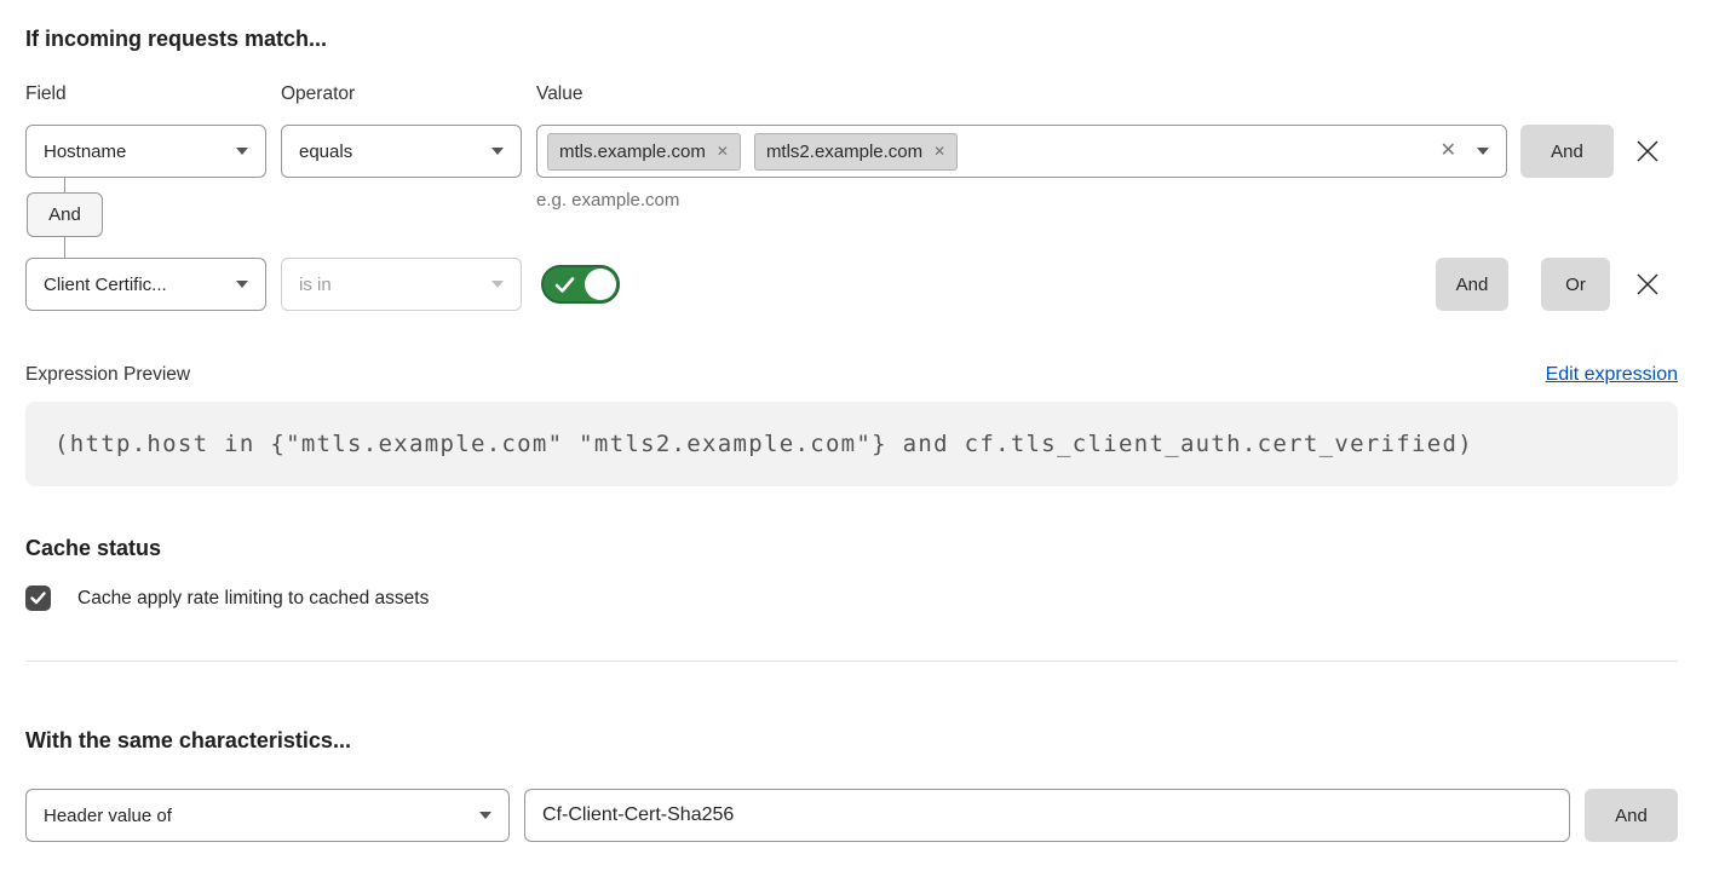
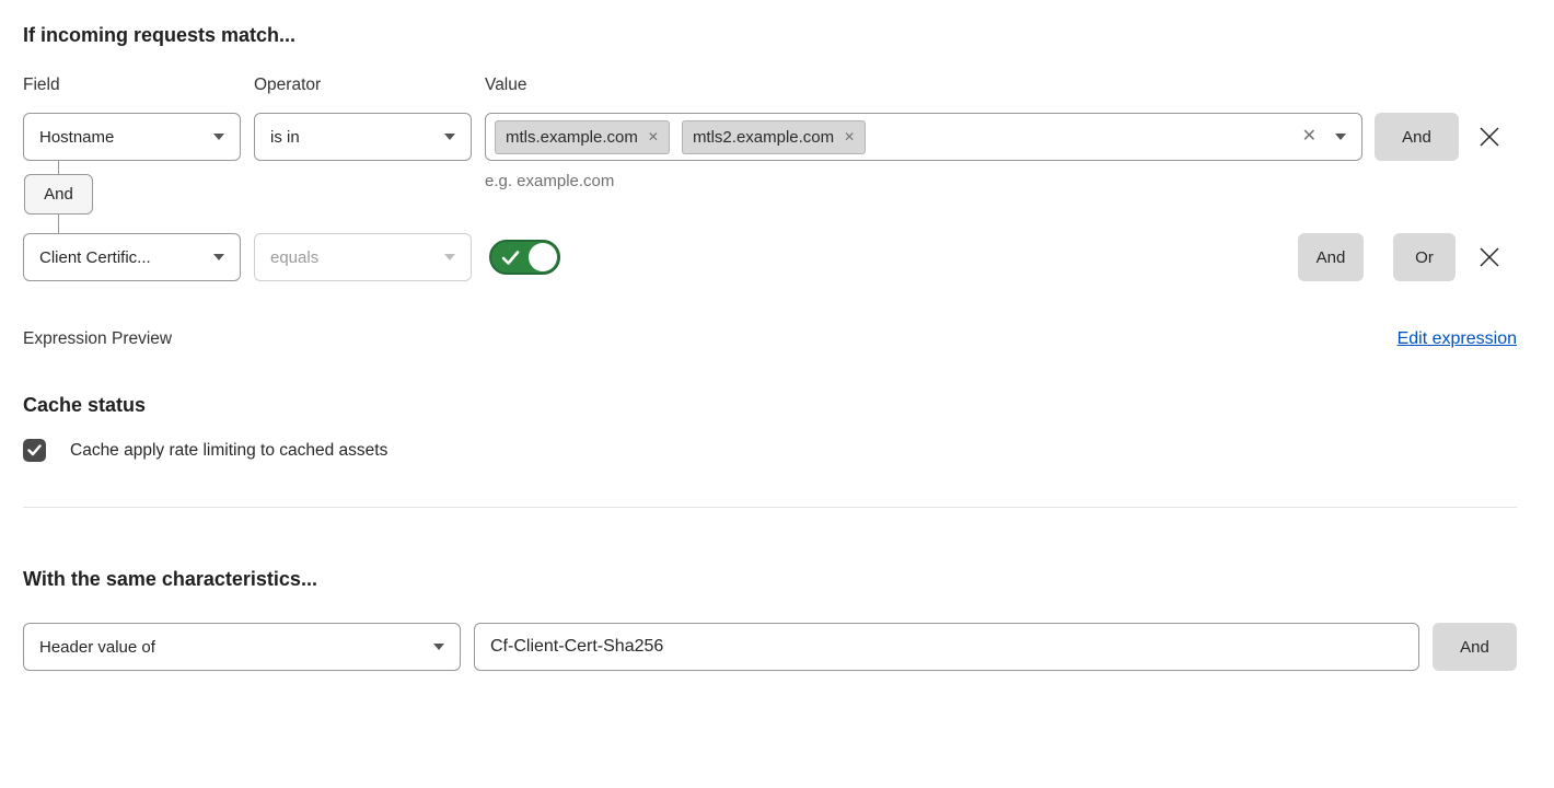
  If incoming requests match...
  Field
  Operator
  Value
  Hostname
- equals
+ is in
  mtls.example.com
  ✕
  mtls2.example.com
  ✕
  ✕
  And
  And
  e.g. example.com
  Client Certific...
- is in
+ equals
  And
  Or
  Expression Preview
  Edit expression
- (http.host in {"mtls.example.com" "mtls2.example.com"} and cf.tls_client_auth.cert_verified)
  Cache status
  Cache apply rate limiting to cached assets
  With the same characteristics...
  Header value of
  Cf-Client-Cert-Sha256
  And
